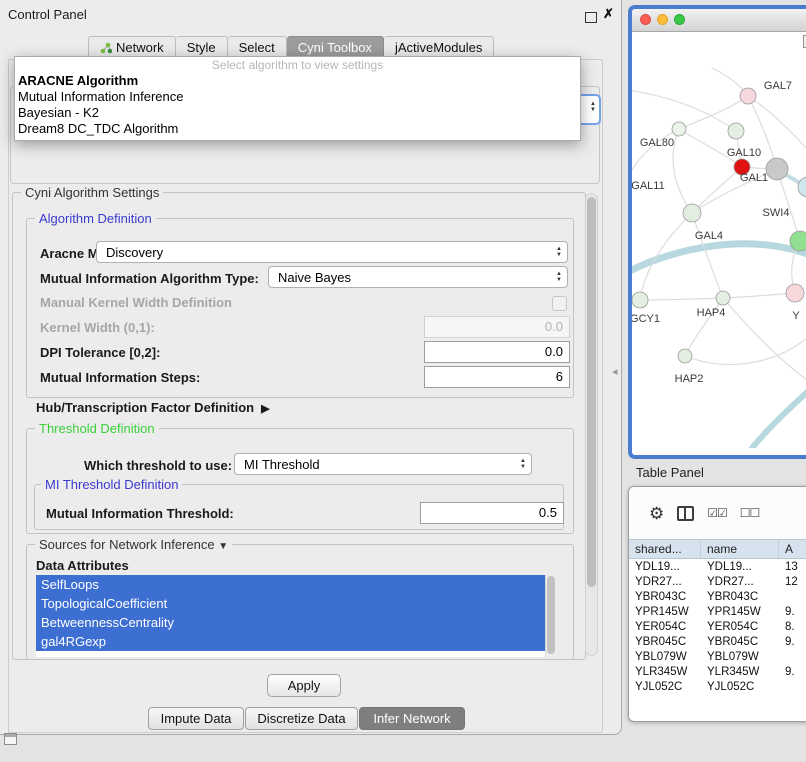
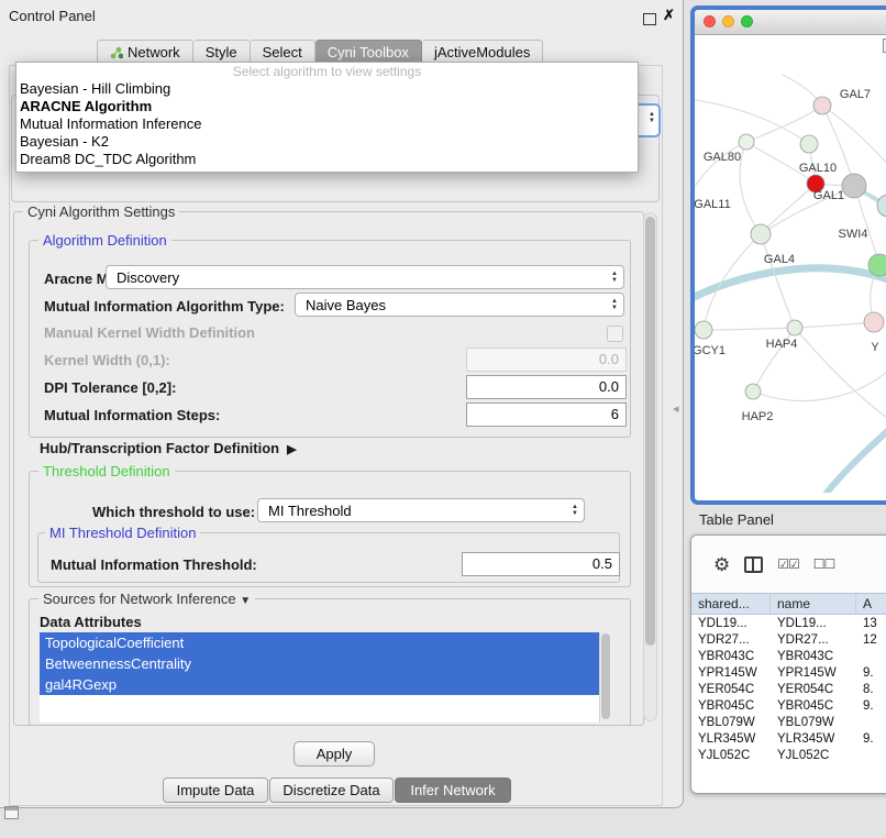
  Control Panel
  ✗
  Network
  Style
  Select
  Cyni Toolbox
  jActiveModules
  Select algorithm to view settings
+ Bayesian - Hill Climbing
  ARACNE Algorithm
  Mutual Information Inference
  Bayesian - K2
  Dream8 DC_TDC Algorithm
  Cyni Algorithm Settings
  Algorithm Definition
  Discovery
  Mutual Information Algorithm Type:
  Naive Bayes
  Manual Kernel Width Definition
  Kernel Width (0,1):
  0.0
  DPI Tolerance [0,2]:
  0.0
  Mutual Information Steps:
  6
  Hub/Transcription Factor Definition ▶
  Threshold Definition
  Which threshold to use:
  MI Threshold
  MI Threshold Definition
  Mutual Information Threshold:
  0.5
  Sources for Network Inference ▼
  Data Attributes
- SelfLoops
  TopologicalCoefficient
  BetweennessCentrality
  gal4RGexp
  Apply
  Impute Data
  Discretize Data
  Infer Network
  GAL7
  GAL80
  GAL10
  GAL11
  GAL1
  SWI4
  GAL4
  GCY1
  HAP4
  Y
  HAP2
  Table Panel
  ⚙
  ☑☑
  ☐☐
  shared...
  name
  A
  YDL19...
  YDL19...
  13
  YDR27...
  YDR27...
  12
  YBR043C
  YBR043C
  YPR145W
  YPR145W
  9.
  YER054C
  YER054C
  8.
  YBR045C
  YBR045C
  9.
  YBL079W
  YBL079W
  YLR345W
  YLR345W
  9.
  YJL052C
  YJL052C
  ◂
